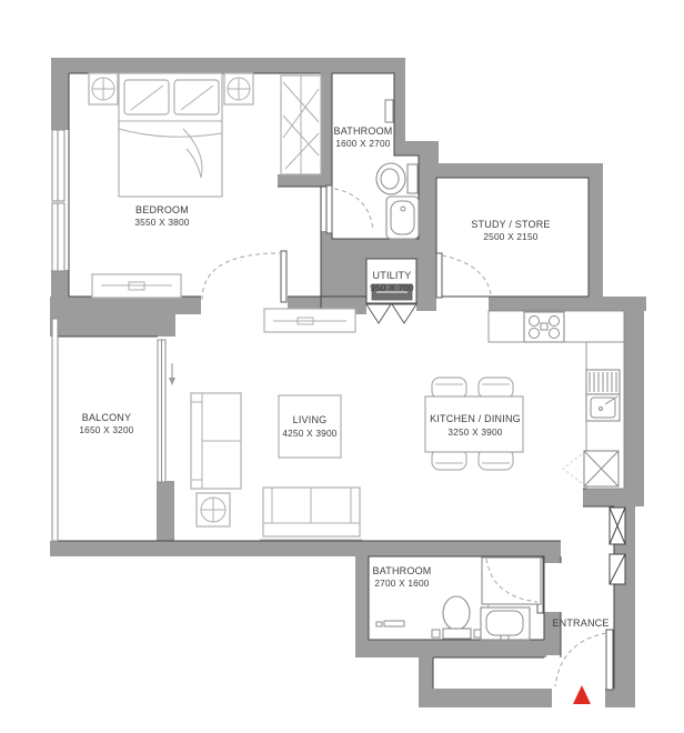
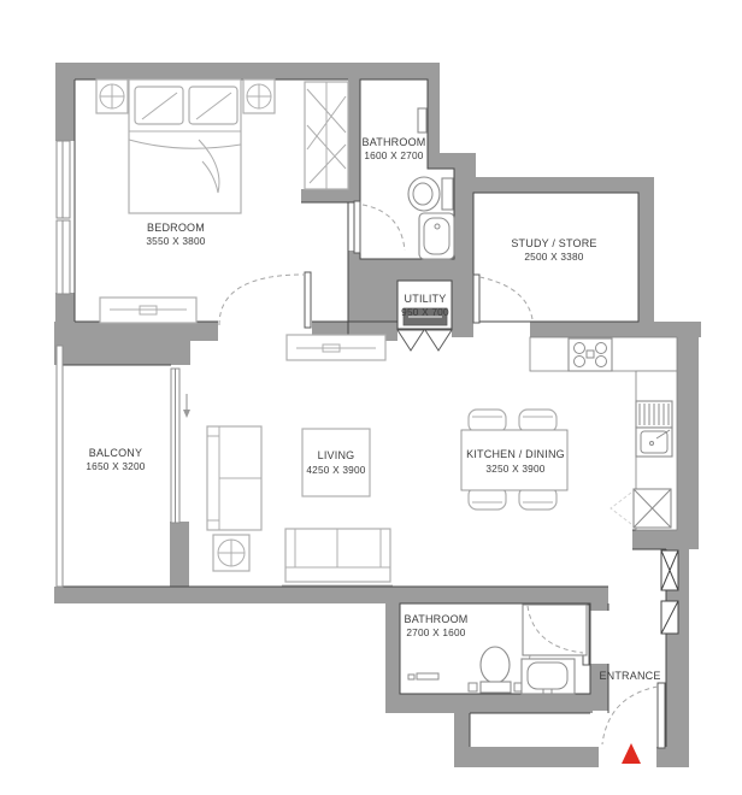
  BEDROOM
  3550 X 3800
  BATHROOM
  1600 X 2700
  STUDY / STORE
- 2500 X 2150
+ 2500 X 3380
  UTILITY
  950 X 700
  BALCONY
  1650 X 3200
  LIVING
  4250 X 3900
  KITCHEN / DINING
  3250 X 3900
  BATHROOM
  2700 X 1600
  ENTRANCE
